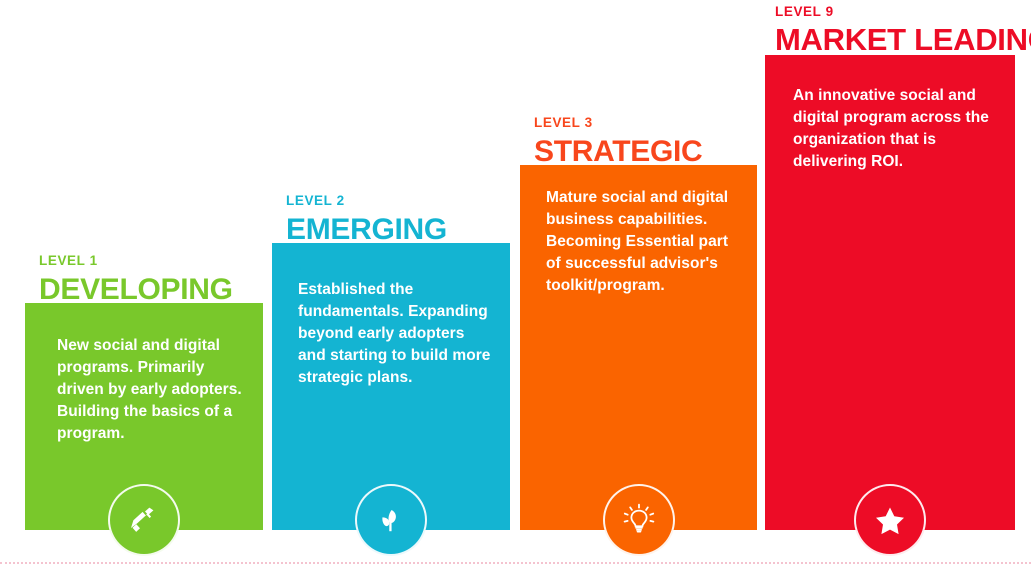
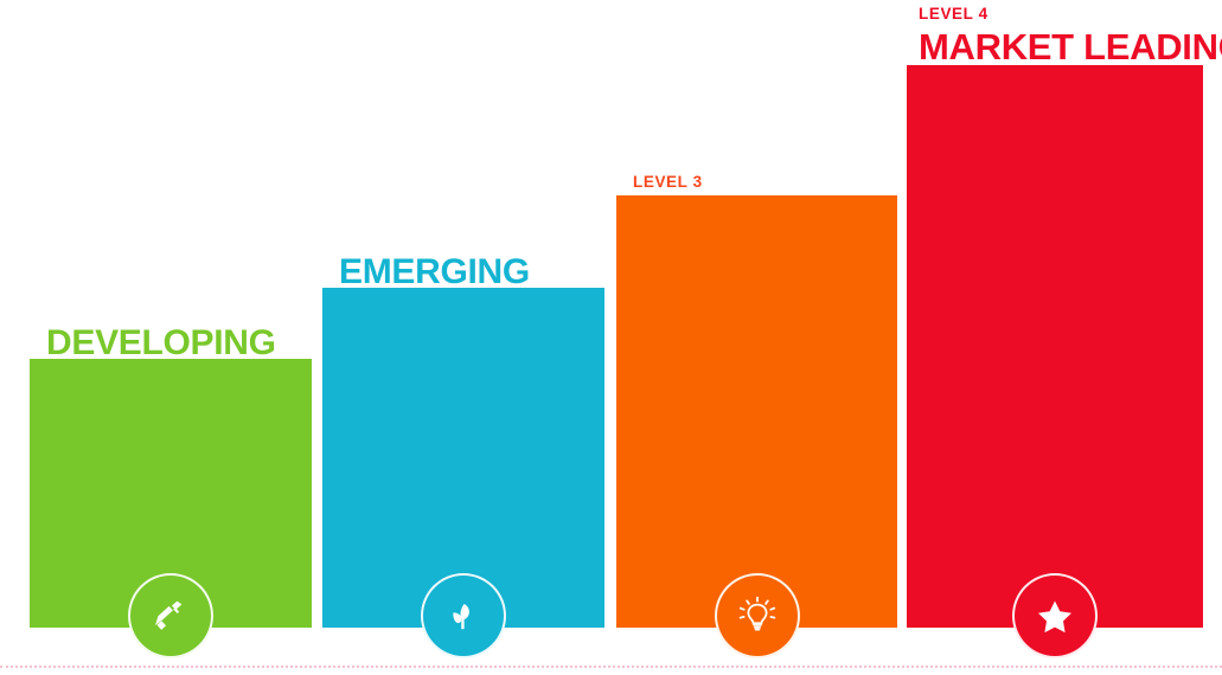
- LEVEL 1
  DEVELOPING
- New social and digital programs. Primarily driven by early adopters. Building the basics of a program.
- LEVEL 2
  EMERGING
- Established the fundamentals. Expanding beyond early adopters and starting to build more strategic plans.
  LEVEL 3
- STRATEGIC
- Mature social and digital business capabilities. Becoming Essential part of successful advisor's toolkit/program.
- LEVEL 9
+ LEVEL 4
  MARKET LEADIN
- An innovative social and digital program across the organization that is delivering ROI.
